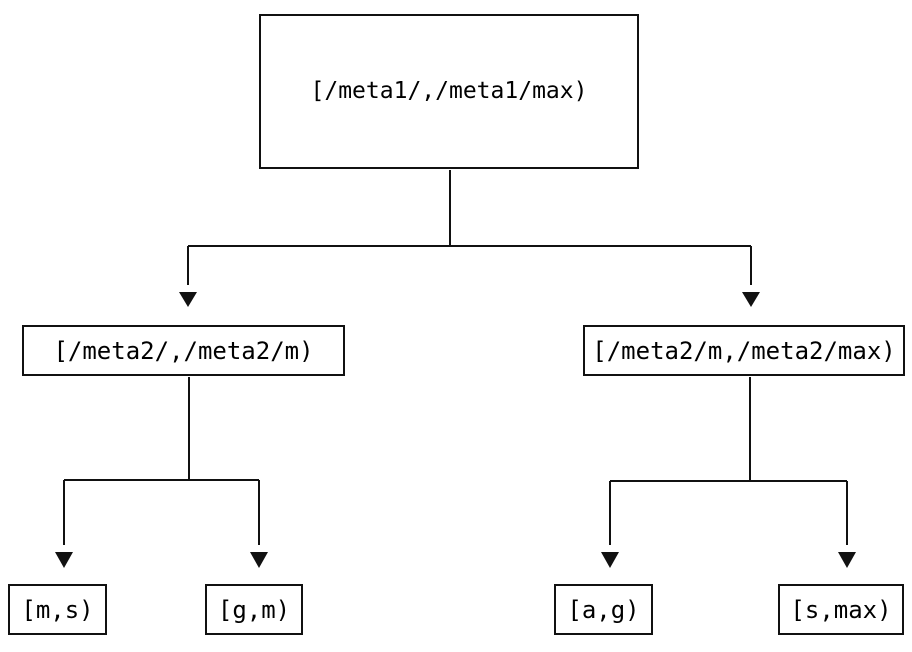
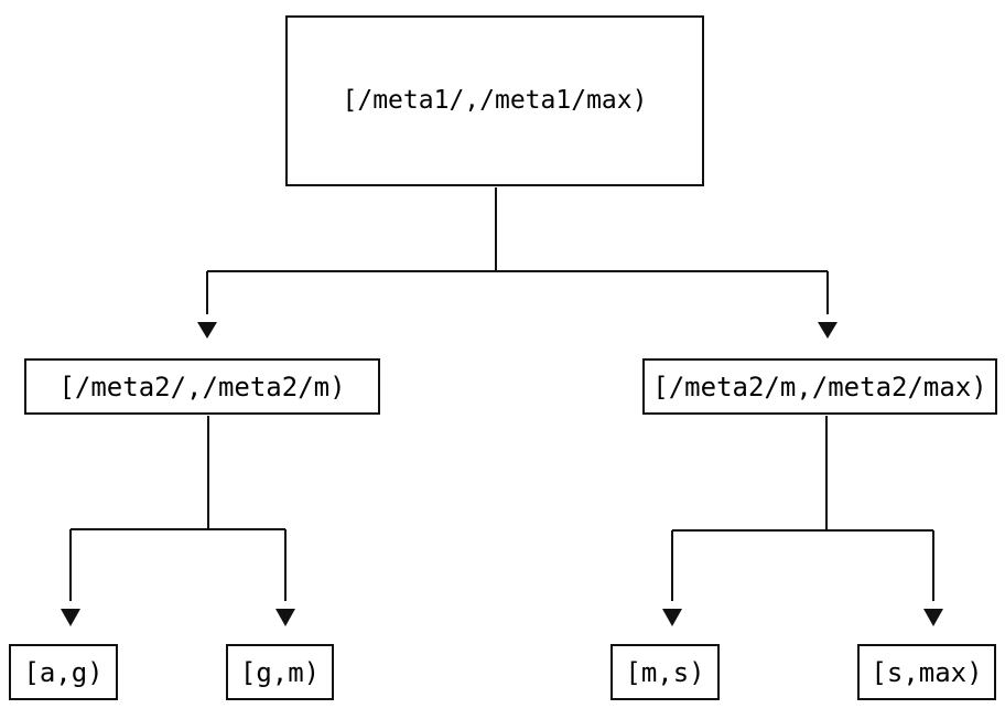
  [/meta1/,/meta1/max)
  [/meta2/,/meta2/m)
  [/meta2/m,/meta2/max)
- [m,s)
+ [a,g)
  [g,m)
- [a,g)
+ [m,s)
  [s,max)
